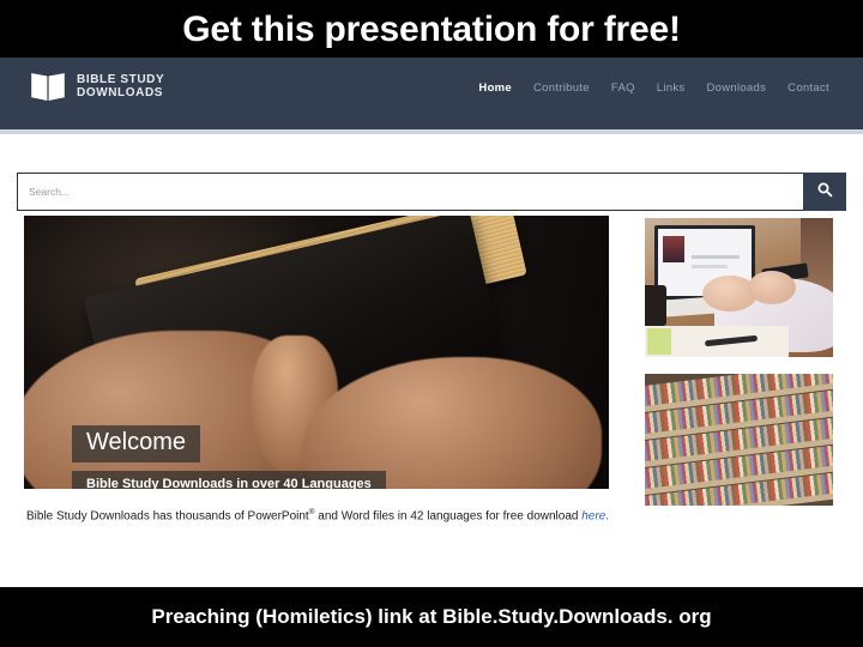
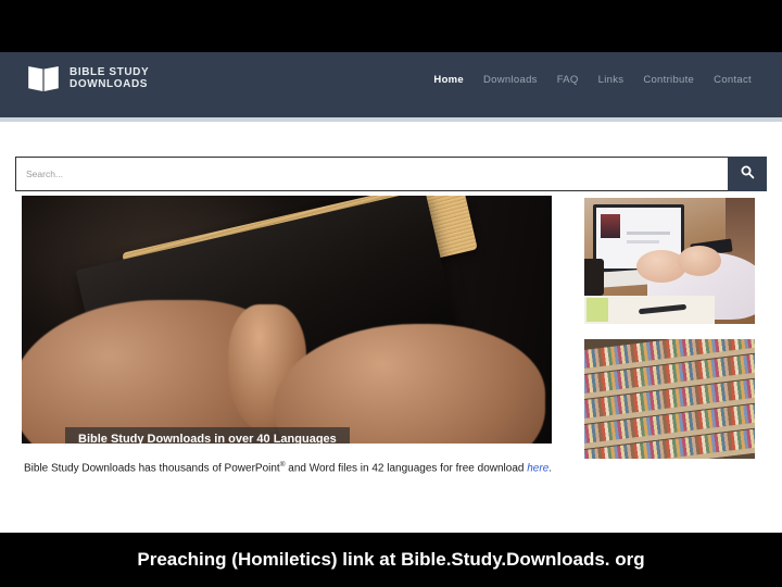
- Get this presentation for free!
  BIBLE STUDY
  DOWNLOADS
  Home
- Contribute
+ Downloads
  FAQ
  Links
- Downloads
+ Contribute
  Contact
  Search...
- Welcome
  Bible Study Downloads in over 40 Languages
  Bible Study Downloads has thousands of PowerPoint and Word files in 42 languages for free download here.
  Preaching (Homiletics) link at Bible.Study.Downloads. org
